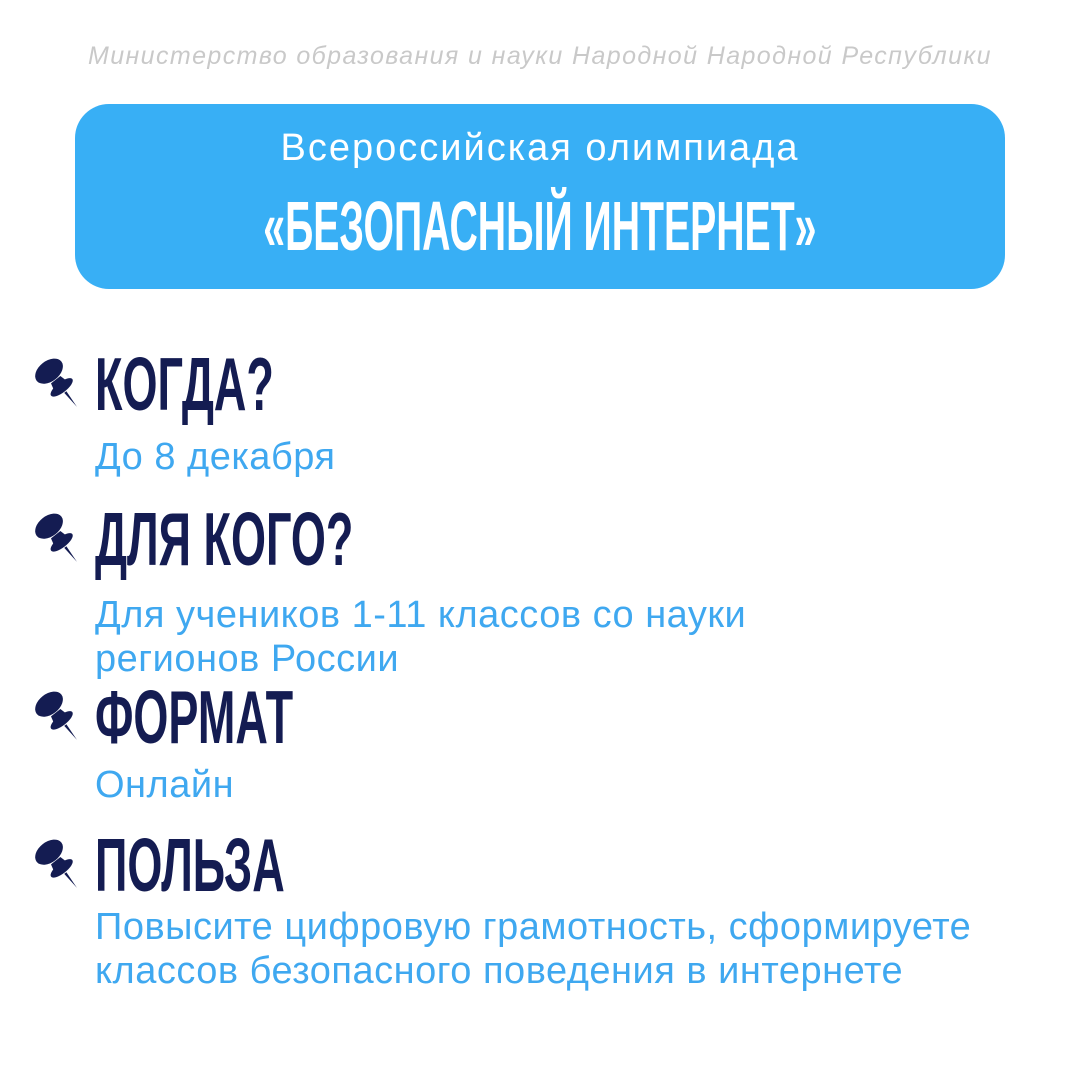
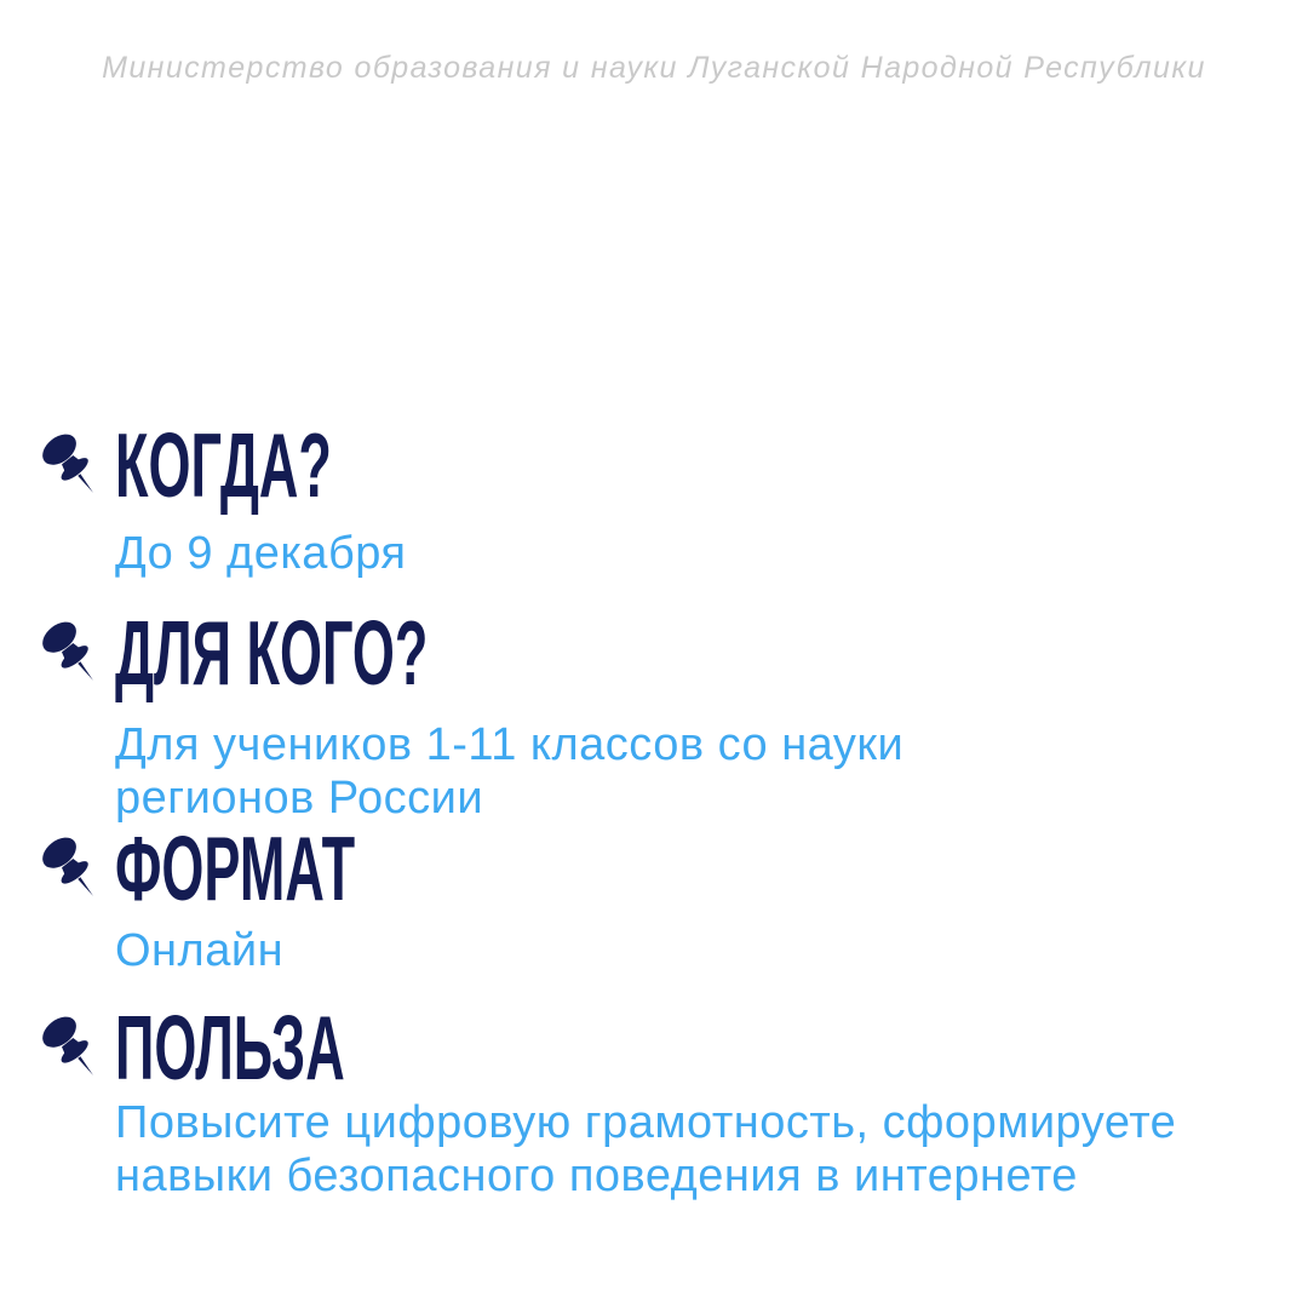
- Министерство образования и науки Народной Народной Республики
+ Министерство образования и науки Луганской Народной Республики
- Всероссийская олимпиада
- «БЕЗОПАСНЫЙ ИНТЕРНЕТ»
  КОГДА?
- До 8 декабря
+ До 9 декабря
  ДЛЯ КОГО?
  Для учеников 1-11 классов со науки регионов России
  ФОРМАТ
  Онлайн
  ПОЛЬЗА
- Повысите цифровую грамотность, сформируете классов безопасного поведения в интернете
+ Повысите цифровую грамотность, сформируете навыки безопасного поведения в интернете
